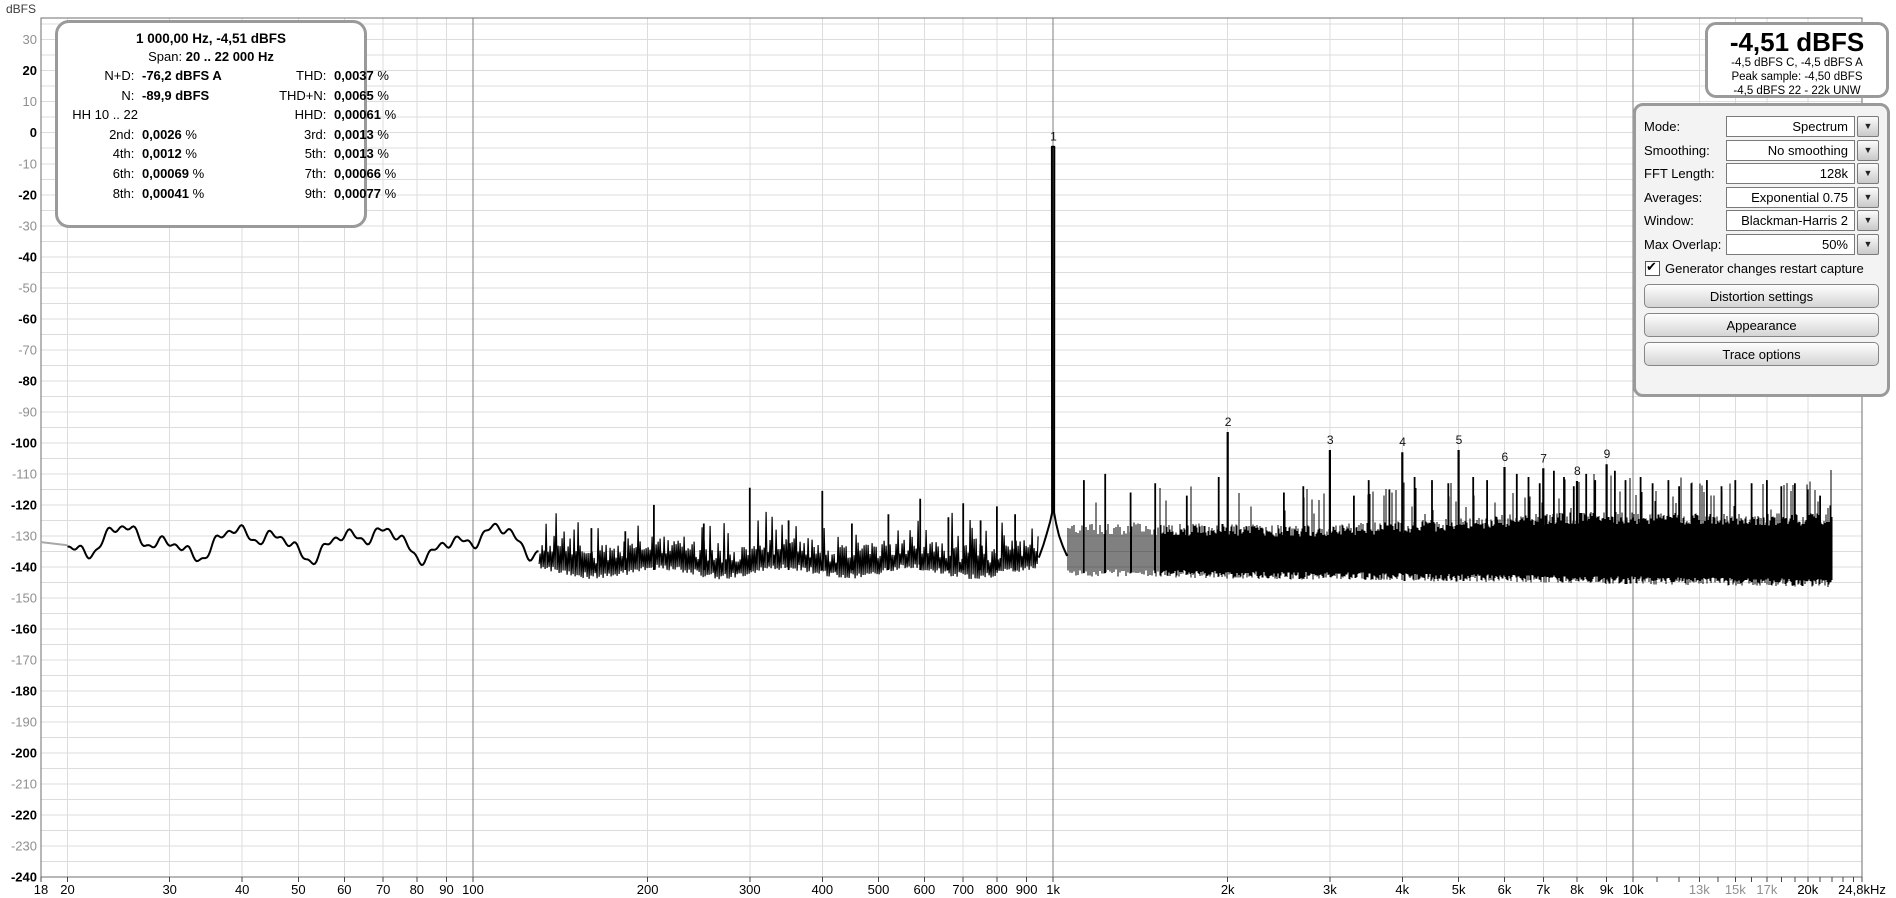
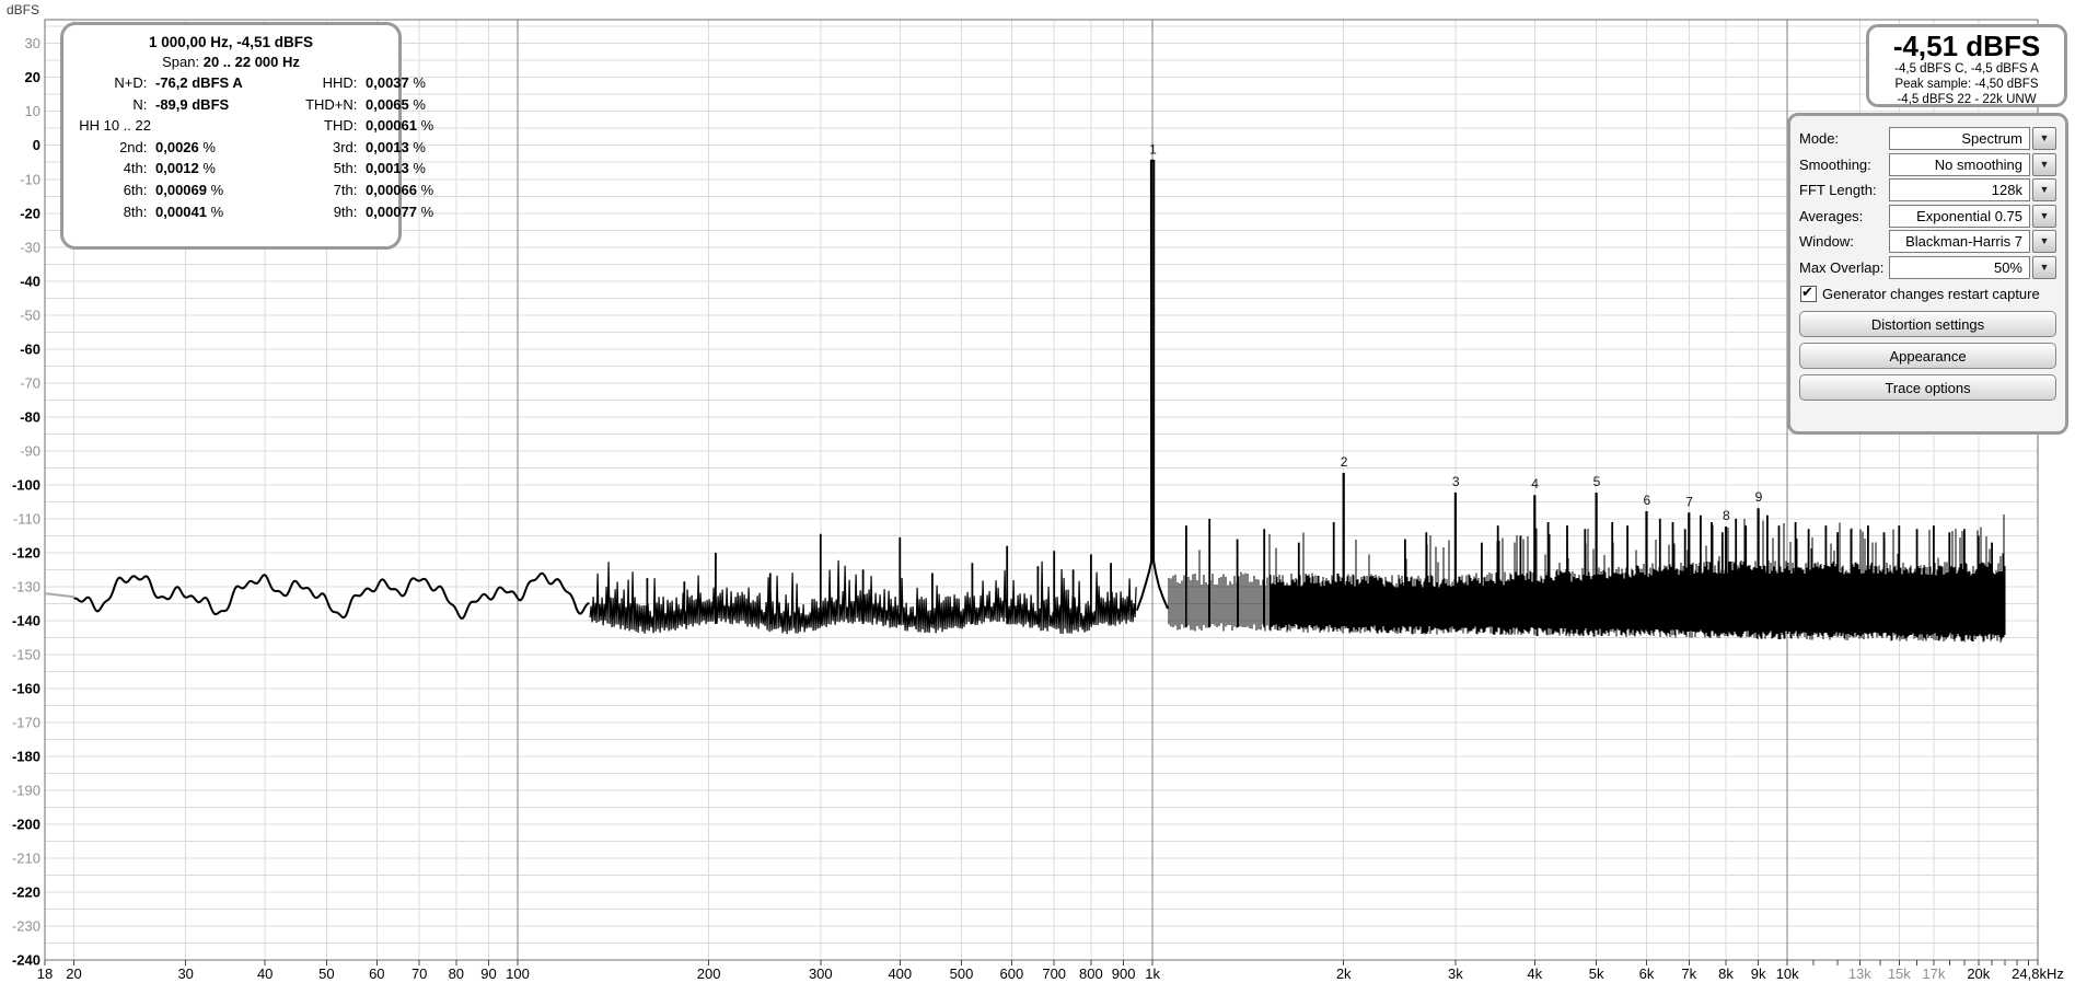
  dBFS
  18
  20
  30
  40
  50
  60
  70
  80
  90
  100
  200
  300
  400
  500
  600
  700
  800
  900
  1k
  2k
  3k
  4k
  5k
  6k
  7k
  8k
  9k
  10k
  13k
  15k
  17k
  20k
  24,8kHz
  30
  20
  10
  0
  -10
  -20
  -30
  -40
  -50
  -60
  -70
  -80
  -90
  -100
  -110
  -120
  -130
  -140
  -150
  -160
  -170
  -180
  -190
  -200
  -210
  -220
  -230
  -240
  1
  2
  3
  4
  5
  6
  7
  8
  9
  1 000,00 Hz, -4,51 dBFS
  Span: 20 .. 22 000 Hz
  N+D:
  -76,2 dBFS A
- THD:
+ HHD:
  0,0037 %
  N:
  -89,9 dBFS
  THD+N:
  0,0065 %
  HH 10 .. 22
- HHD:
+ THD:
  0,00061 %
  2nd:
  0,0026 %
  3rd:
  0,0013 %
  4th:
  0,0012 %
  5th:
  0,0013 %
  6th:
  0,00069 %
  7th:
  0,00066 %
  8th:
  0,00041 %
  9th:
  0,00077 %
  -4,51 dBFS
  -4,5 dBFS C, -4,5 dBFS A
  Peak sample: -4,50 dBFS
  -4,5 dBFS 22 - 22k UNW
  Mode:
  Spectrum
  ▼
  Smoothing:
  No smoothing
  ▼
  FFT Length:
  128k
  ▼
  Averages:
  Exponential 0.75
  ▼
  Window:
- Blackman-Harris 2
+ Blackman-Harris 7
  ▼
  Max Overlap:
  50%
  ▼
  Generator changes restart capture
  Distortion settings
  Appearance
  Trace options
